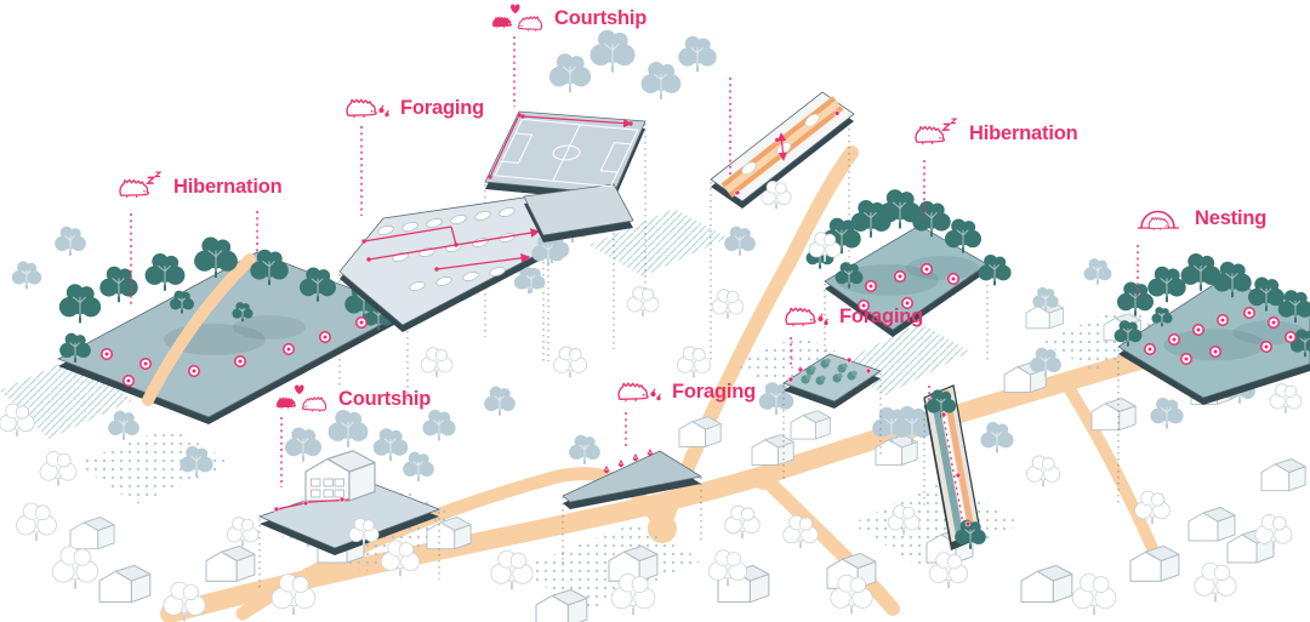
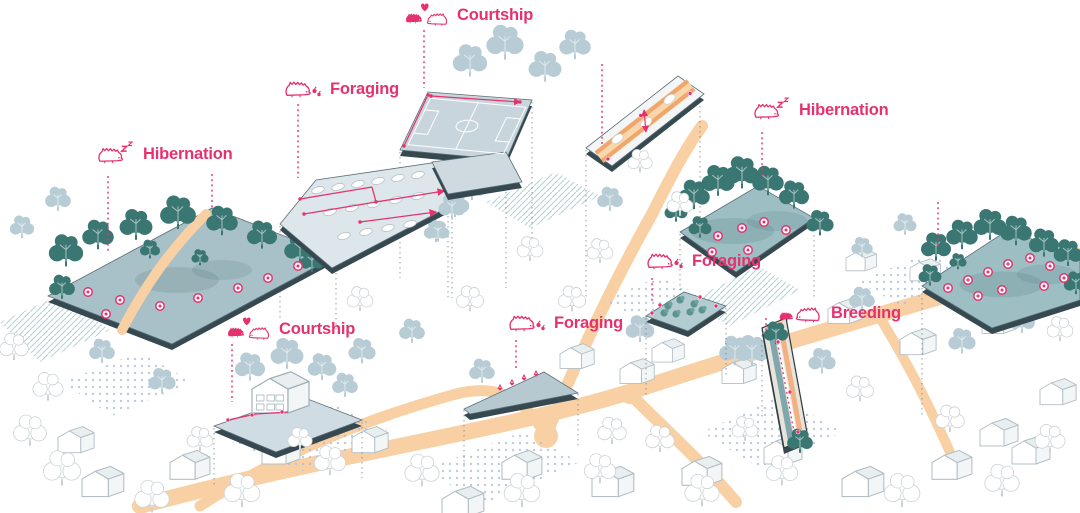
  Hibernation
  Foraging
  Courtship
  Hibernation
- Nesting
  Foraging
  Foraging
+ Breeding
  Courtship
